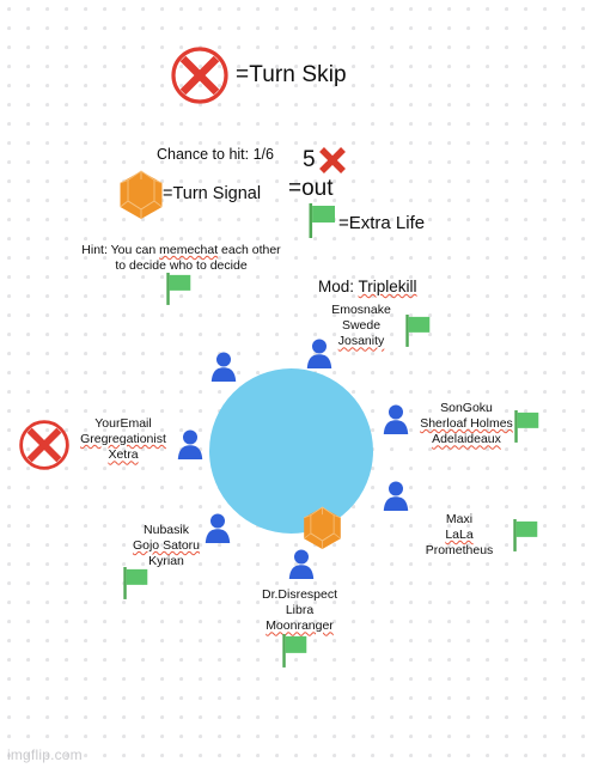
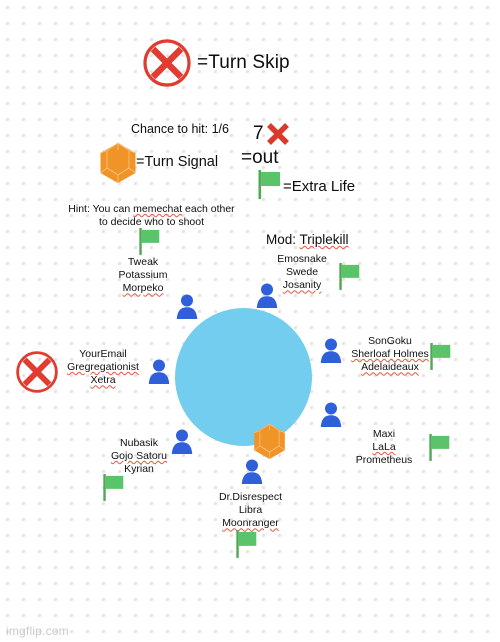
  =Turn Skip
  Chance to hit: 1/6
  =Turn Signal
- 5
+ 7
  =out
  =Extra Life
  Hint: You can memechat each other
- to decide who to decide
+ to decide who to shoot
  Mod: Triplekill
+ Tweak
+ Potassium
+ Morpeko
  Emosnake
  Swede
  Josanity
  SonGoku
  Sherloaf Holmes
  Adelaideaux
  YourEmail
  Gregregationist
  Xetra
  Maxi
  LaLa
  Prometheus
  Nubasik
  Gojo Satoru
  Kyrian
  Dr.Disrespect
  Libra
  Moonranger
  imgflip.com
